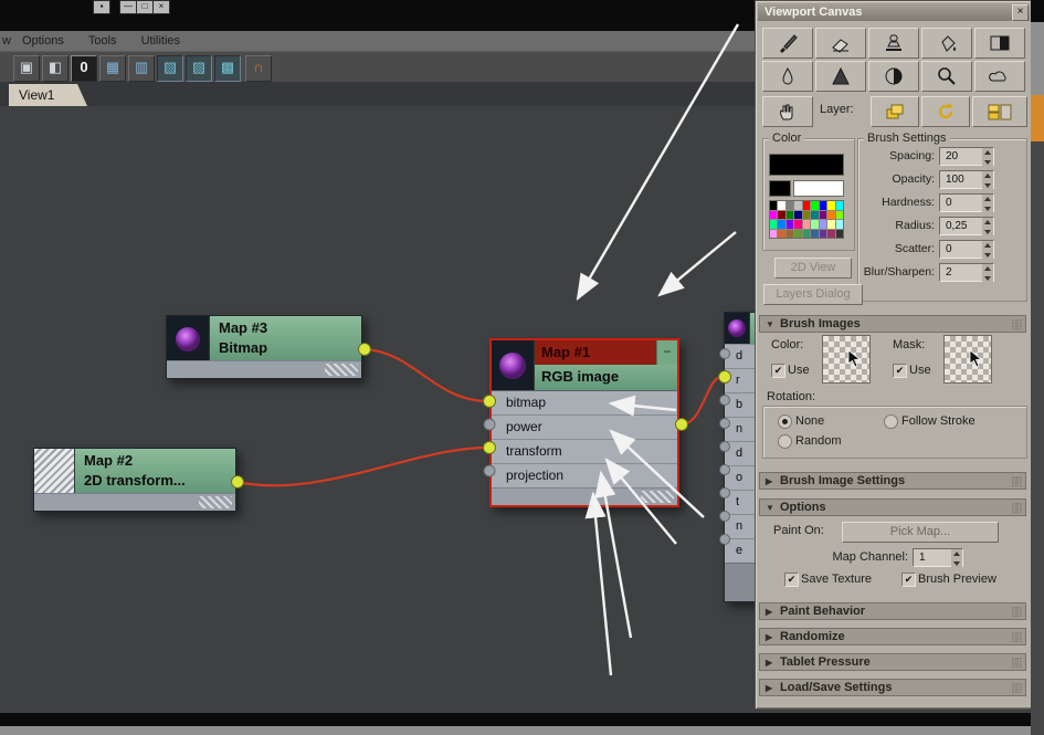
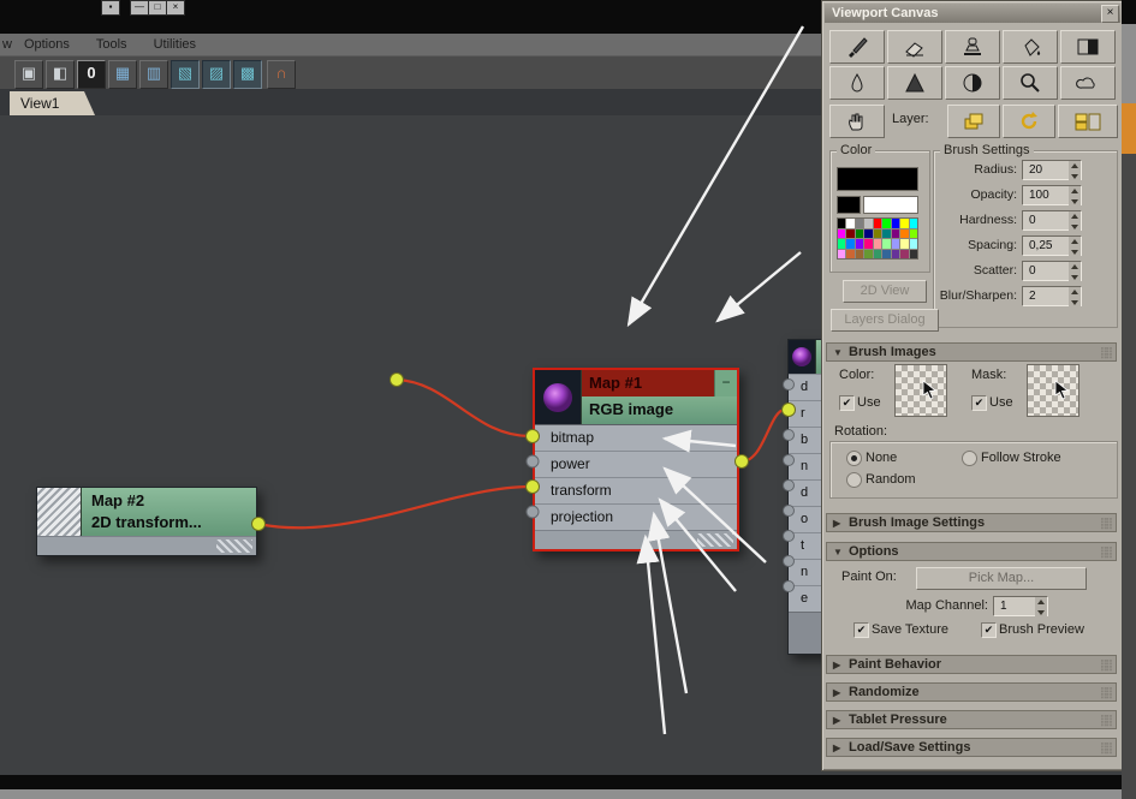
  ▪
  —
  □
  ×
  w
  Options
  Tools
  Utilities
  ▣
  ◧
  0
  ▦
  ▥
  ▧
  ▨
  ▩
  ∩
  View1
- Map #3
- Bitmap
  Map #2
  2D transform...
  Map #1
  −
  RGB image
  bitmap
  power
  transform
  projection
  d
  r
  b
  n
  d
  o
  t
  n
  e
  Viewport Canvas
  ×
  Layer:
  Color
  Brush Settings
- Spacing:
+ Radius:
  20
  Opacity:
  100
  Hardness:
  0
- Radius:
+ Spacing:
  0,25
  Scatter:
  0
  Blur/Sharpen:
  2
  2D View
  Layers Dialog
  ▼
  Brush Images
  Color:
  ✔
  Use
  Mask:
  ✔
  Use
  Rotation:
  None
  Follow Stroke
  Random
  ▶
  Brush Image Settings
  ▼
  Options
  Paint On:
  Pick Map...
  Map Channel:
  1
  ✔
  Save Texture
  ✔
  Brush Preview
  ▶
  Paint Behavior
  ▶
  Randomize
  ▶
  Tablet Pressure
  ▶
  Load/Save Settings
